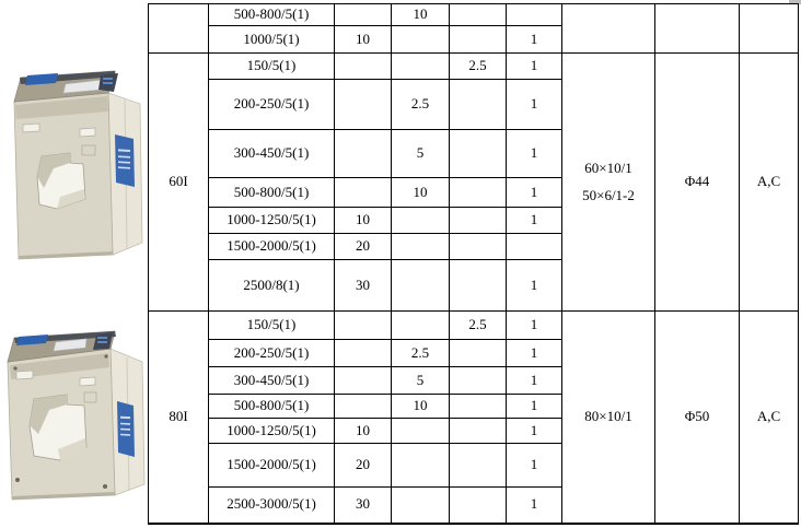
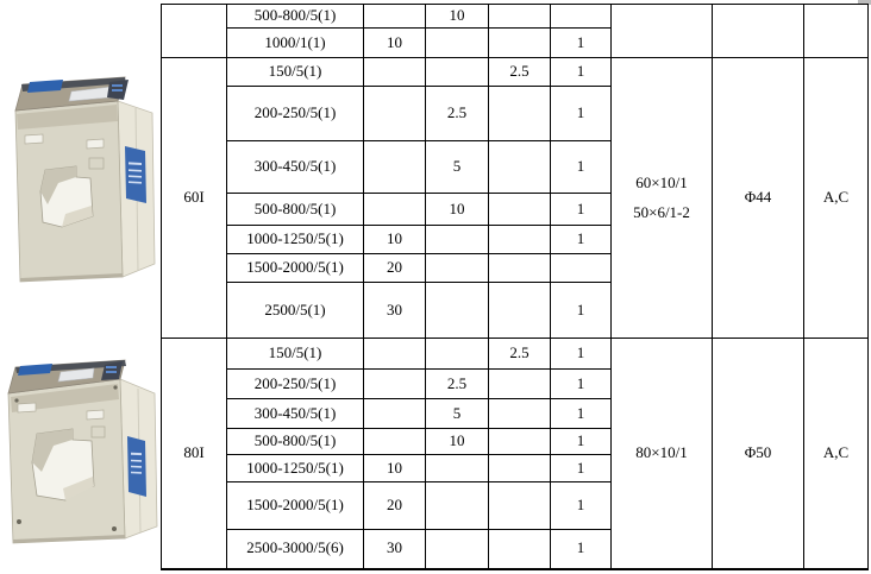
  	500-800/5(1)		10
- 1000/5(1)	10			1
+ 1000/1(1)	10			1
  60I	150/5(1)			2.5	1	60×10/1 50×6/1-2	Φ44	A,C
  200-250/5(1)		2.5		1
  300-450/5(1)		5		1
  500-800/5(1)		10		1
  1000-1250/5(1)	10			1
  1500-2000/5(1)	20
- 2500/8(1)	30			1
+ 2500/5(1)	30			1
  80I	150/5(1)			2.5	1	80×10/1	Φ50	A,C
  200-250/5(1)		2.5		1
  300-450/5(1)		5		1
  500-800/5(1)		10		1
  1000-1250/5(1)	10			1
  1500-2000/5(1)	20			1
- 2500-3000/5(1)	30			1
+ 2500-3000/5(6)	30			1
